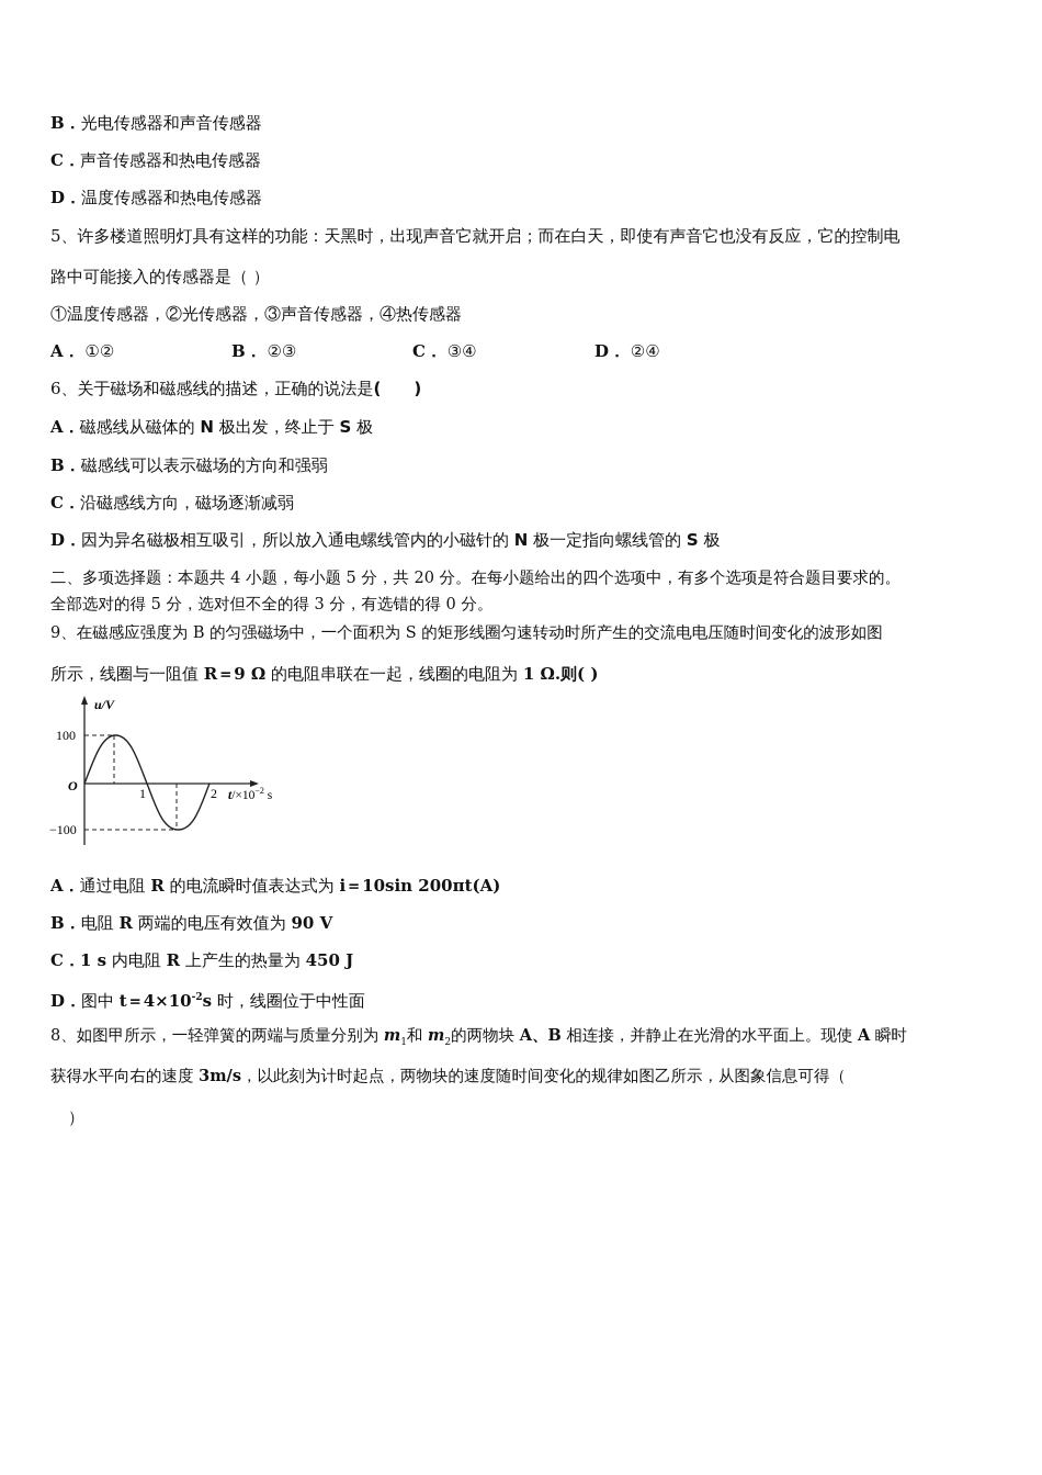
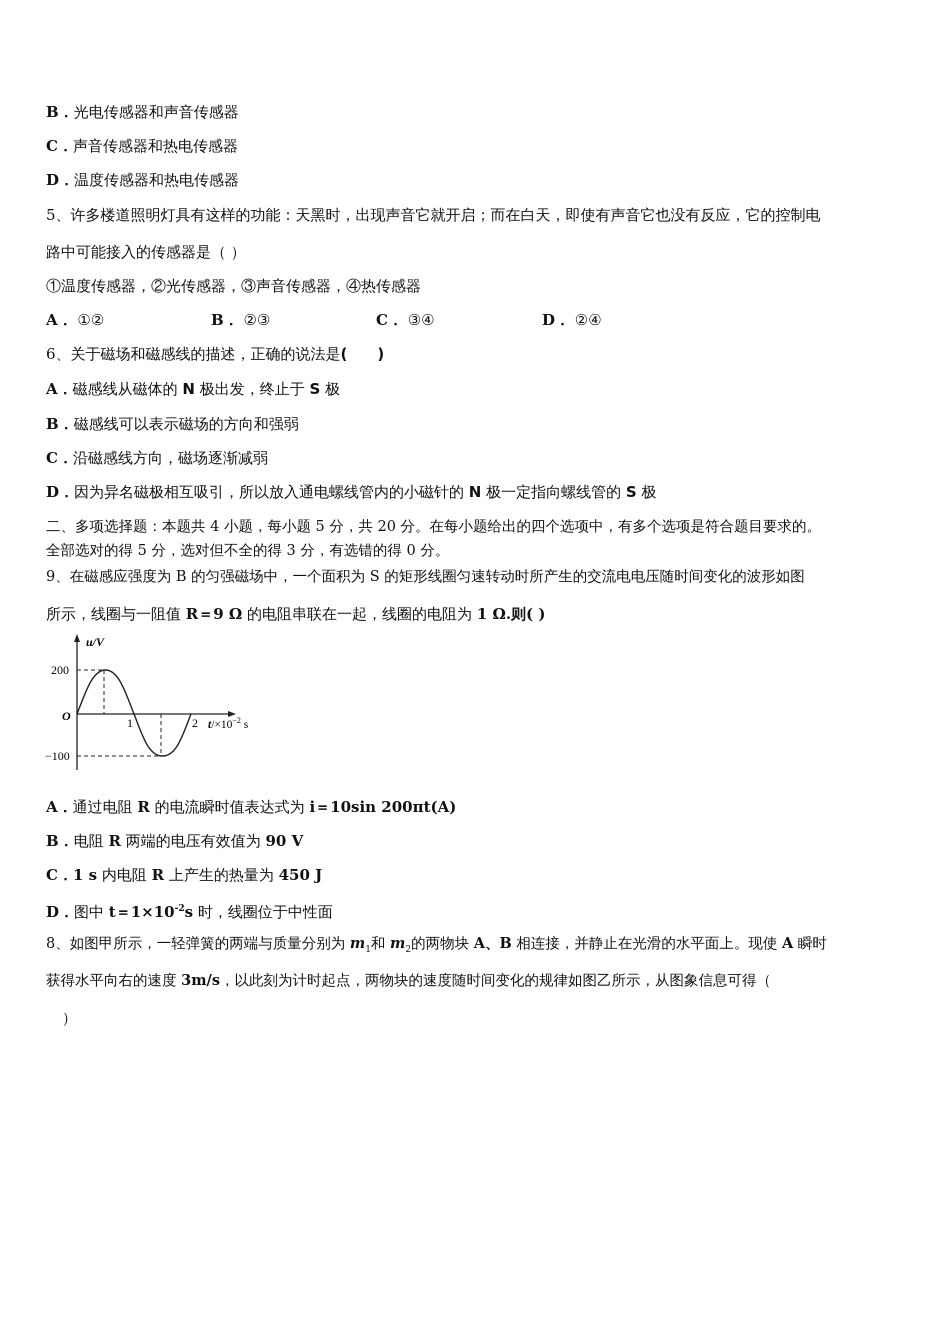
  B．光电传感器和声音传感器
  C．声音传感器和热电传感器
  D．温度传感器和热电传感器
  5、许多楼道照明灯具有这样的功能：天黑时，出现声音它就开启；而在白天，即使有声音它也没有反应，它的控制电
  路中可能接入的传感器是（ ）
  ①温度传感器，②光传感器，③声音传感器，④热传感器
  A． ①②
  B． ②③
  C． ③④
  D． ②④
  6、关于磁场和磁感线的描述，正确的说法是( )
  A．磁感线从磁体的 N 极出发，终止于 S 极
  B．磁感线可以表示磁场的方向和强弱
  C．沿磁感线方向，磁场逐渐减弱
  D．因为异名磁极相互吸引，所以放入通电螺线管内的小磁针的 N 极一定指向螺线管的 S 极
  二、多项选择题：本题共 4 小题，每小题 5 分，共 20 分。在每小题给出的四个选项中，有多个选项是符合题目要求的。
  全部选对的得 5 分，选对但不全的得 3 分，有选错的得 0 分。
  9、在磁感应强度为 B 的匀强磁场中，一个面积为 S 的矩形线圈匀速转动时所产生的交流电电压随时间变化的波形如图
  所示，线圈与一阻值 R＝9 Ω 的电阻串联在一起，线圈的电阻为 1 Ω.则( )
  u/V
- 100
+ 200
  −100
  O
  1
  2
  t/×10−2 s
  A．通过电阻 R 的电流瞬时值表达式为 i＝10sin 200πt(A)
  B．电阻 R 两端的电压有效值为 90 V
  C．1 s 内电阻 R 上产生的热量为 450 J
- D．图中 t＝4×10-2s 时，线圈位于中性面
+ D．图中 t＝1×10-2s 时，线圈位于中性面
  8、如图甲所示，一轻弹簧的两端与质量分别为 m1和 m2的两物块 A、B 相连接，并静止在光滑的水平面上。现使 A 瞬时
  获得水平向右的速度 3m/s，以此刻为计时起点，两物块的速度随时间变化的规律如图乙所示，从图象信息可得（
  ）
